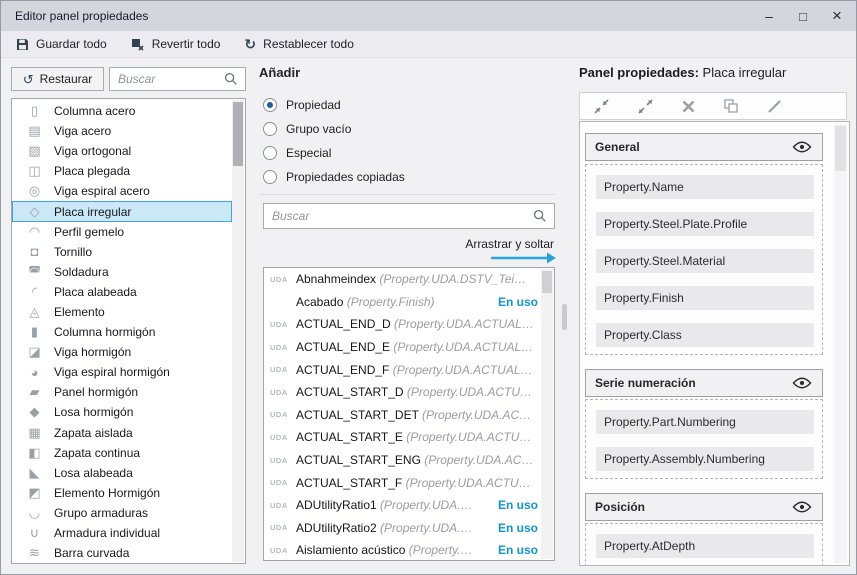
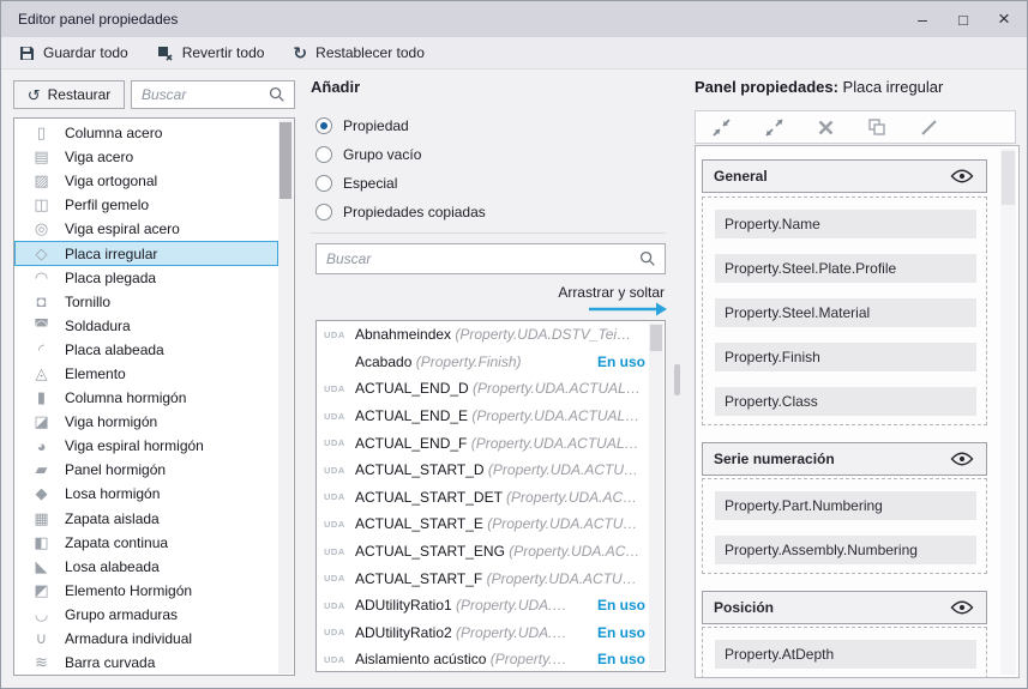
  Editor panel propiedades
  –
  □
  ×
  Guardar todo
  Revertir todo
  ↻
  Restablecer todo
  ↺
  Restaurar
  Buscar
  ▯
  Columna acero
  ▤
  Viga acero
  ▨
  Viga ortogonal
  ◫
- Placa plegada
+ Perfil gemelo
  ◎
  Viga espiral acero
  ◇
  Placa irregular
  ◠
- Perfil gemelo
+ Placa plegada
  ◘
  Tornillo
  ◚
  Soldadura
  ◜
  Placa alabeada
  ◬
  Elemento
  ▮
  Columna hormigón
  ◪
  Viga hormigón
  ◕
  Viga espiral hormigón
  ▰
  Panel hormigón
  ◆
  Losa hormigón
  ▦
  Zapata aislada
  ◧
  Zapata continua
  ◣
  Losa alabeada
  ◩
  Elemento Hormigón
  ◡
  Grupo armaduras
  ∪
  Armadura individual
  ≋
  Barra curvada
  Añadir
  Propiedad
  Grupo vacío
  Especial
  Propiedades copiadas
  Buscar
  Arrastrar y soltar
  UDA
  Abnahmeindex (Property.UDA.DSTV_Tei…
  Acabado (Property.Finish)
  En uso
  UDA
  ACTUAL_END_D (Property.UDA.ACTUAL…
  UDA
  ACTUAL_END_E (Property.UDA.ACTUAL…
  UDA
  ACTUAL_END_F (Property.UDA.ACTUAL…
  UDA
  ACTUAL_START_D (Property.UDA.ACTU…
  UDA
  ACTUAL_START_DET (Property.UDA.AC…
  UDA
  ACTUAL_START_E (Property.UDA.ACTU…
  UDA
  ACTUAL_START_ENG (Property.UDA.AC…
  UDA
  ACTUAL_START_F (Property.UDA.ACTU…
  UDA
  ADUtilityRatio1 (Property.UDA.…
  En uso
  UDA
  ADUtilityRatio2 (Property.UDA.…
  En uso
  UDA
  Aislamiento acústico (Property.…
  En uso
  Panel propiedades: Placa irregular
  General
  Property.Name
  Property.Steel.Plate.Profile
  Property.Steel.Material
  Property.Finish
  Property.Class
  Serie numeración
  Property.Part.Numbering
  Property.Assembly.Numbering
  Posición
  Property.AtDepth
